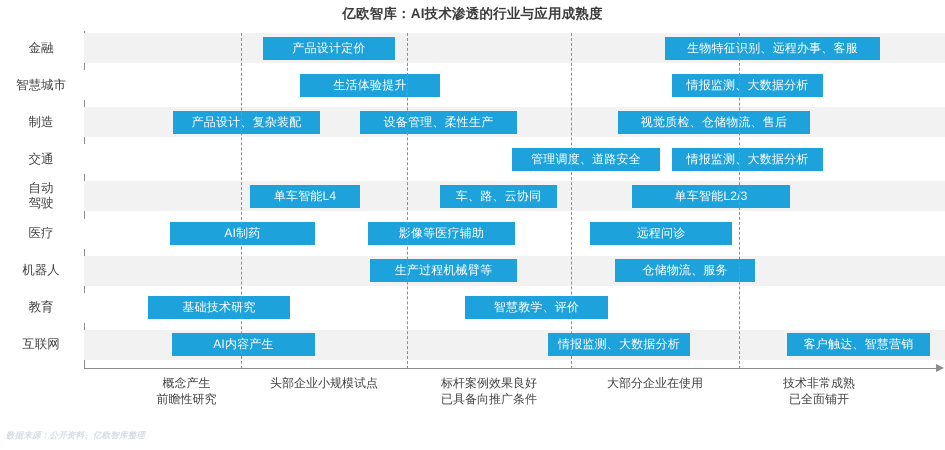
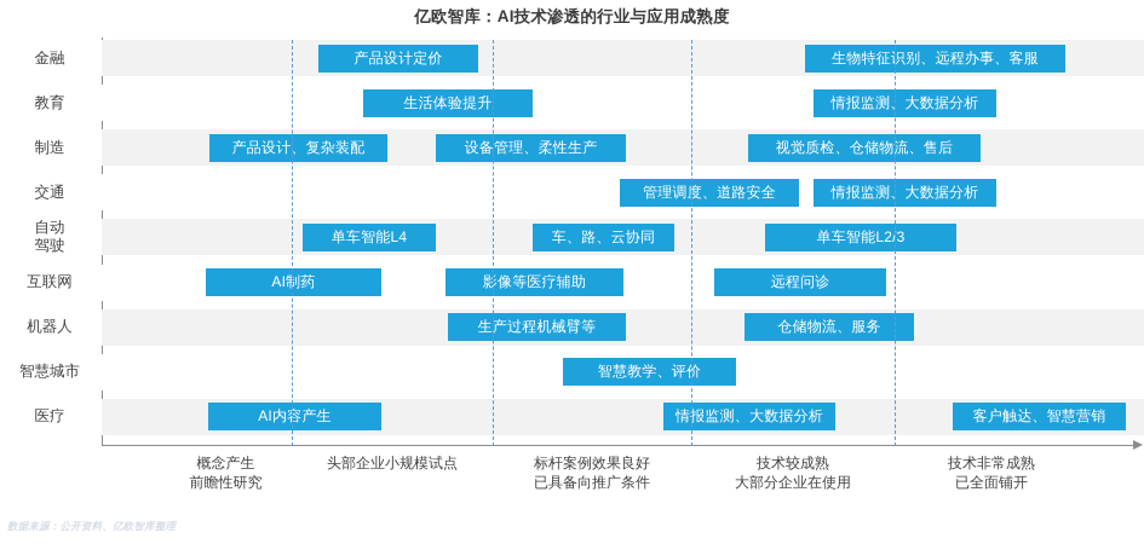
  亿欧智库：AI技术渗透的行业与应用成熟度
  金融
- 智慧城市
+ 教育
  制造
  交通
  自动
  驾驶
- 医疗
+ 互联网
  机器人
- 教育
+ 智慧城市
- 互联网
+ 医疗
  产品设计定价
  生物特征识别、远程办事、客服
  生活体验提升
  情报监测、大数据分析
  产品设计、复杂装配
  设备管理、柔性生产
  视觉质检、仓储物流、售后
  管理调度、道路安全
  情报监测、大数据分析
  单车智能L4
  车、路、云协同
  单车智能L2/3
  AI制药
  影像等医疗辅助
  远程问诊
  生产过程机械臂等
  仓储物流、服务
- 基础技术研究
  智慧教学、评价
  AI内容产生
  情报监测、大数据分析
  客户触达、智慧营销
  概念产生
  前瞻性研究
  头部企业小规模试点
  标杆案例效果良好
  已具备向推广条件
+ 技术较成熟
  大部分企业在使用
  技术非常成熟
  已全面铺开
  数据来源：公开资料、亿欧智库整理
